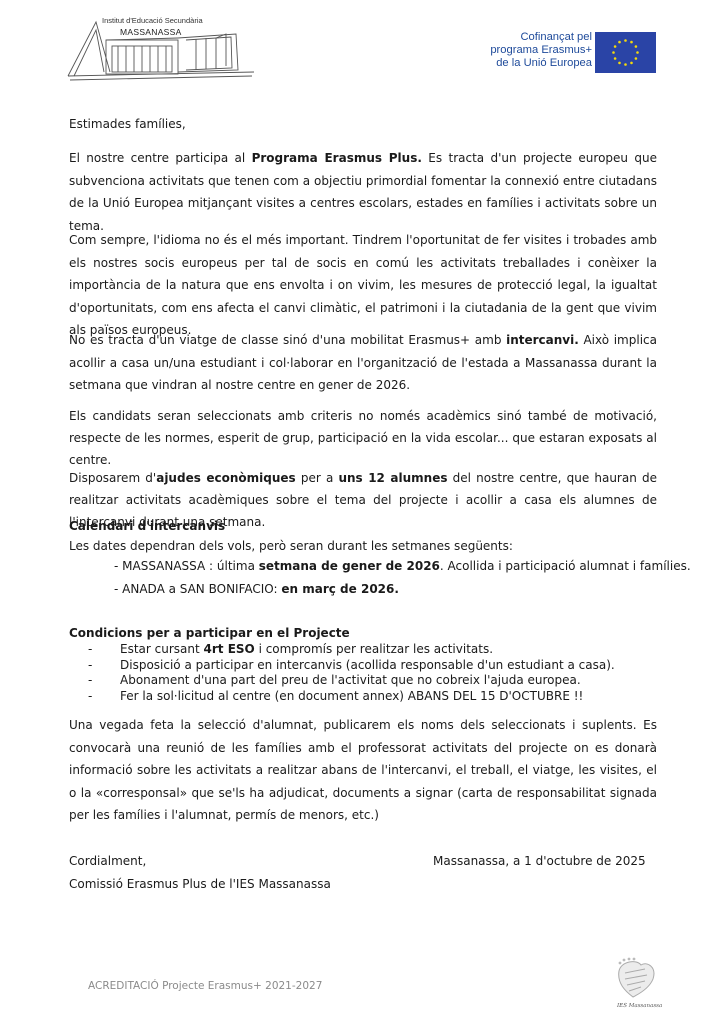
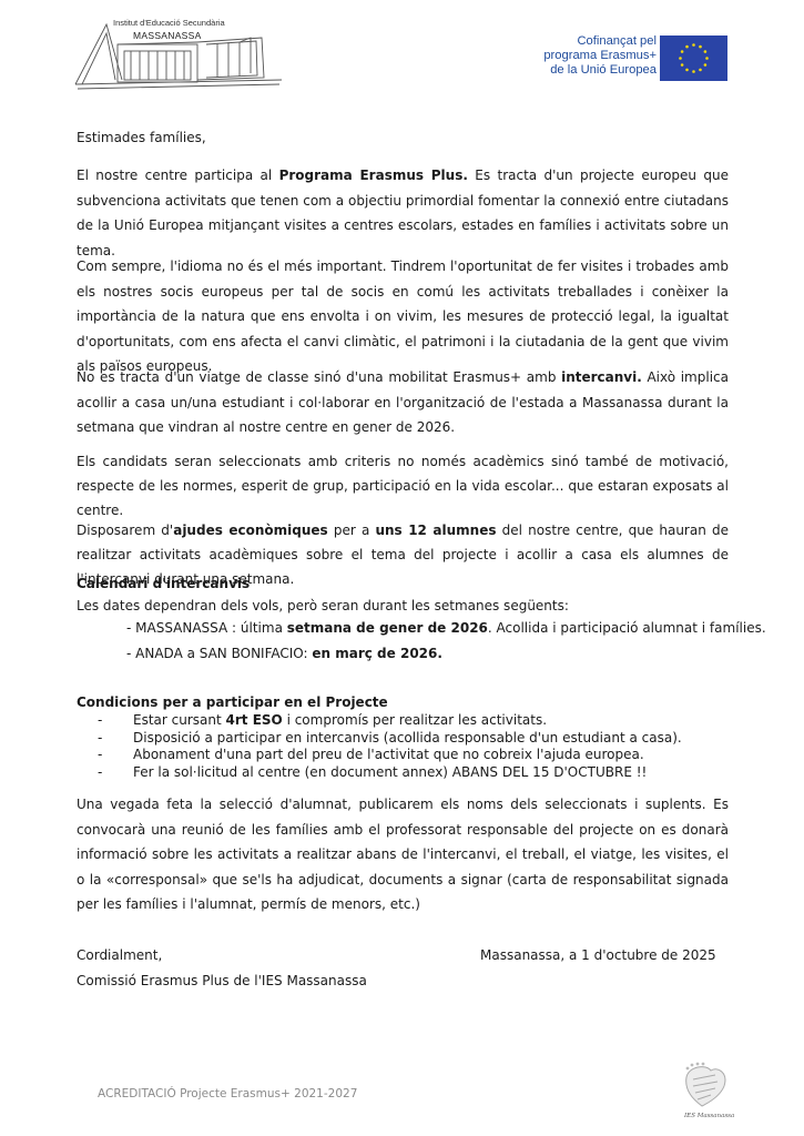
  Institut d'Educació Secundària
  MASSANASSA
  Cofinançat pel
  programa Erasmus+
  de la Unió Europea
  Estimades famílies,
  El nostre centre participa al Programa Erasmus Plus. Es tracta d'un projecte europeu que subvenciona activitats que tenen com a objectiu primordial fomentar la connexió entre ciutadans de la Unió Europea mitjançant visites a centres escolars, estades en famílies i activitats sobre un tema.
  Com sempre, l'idioma no és el més important. Tindrem l'oportunitat de fer visites i trobades amb els nostres socis europeus per tal de socis en comú les activitats treballades i conèixer la importància de la natura que ens envolta i on vivim, les mesures de protecció legal, la igualtat d'oportunitats, com ens afecta el canvi climàtic, el patrimoni i la ciutadania de la gent que vivim als països europeus.
  No es tracta d'un viatge de classe sinó d'una mobilitat Erasmus+ amb intercanvi. Això implica acollir a casa un/una estudiant i col·laborar en l'organització de l'estada a Massanassa durant la setmana que vindran al nostre centre en gener de 2026.
  Els candidats seran seleccionats amb criteris no només acadèmics sinó també de motivació, respecte de les normes, esperit de grup, participació en la vida escolar... que estaran exposats al centre.
  Disposarem d'ajudes econòmiques per a uns 12 alumnes del nostre centre, que hauran de realitzar activitats acadèmiques sobre el tema del projecte i acollir a casa els alumnes de l'intercanvi durant una setmana.
  Calendari d'intercanvis
  Les dates dependran dels vols, però seran durant les setmanes següents:
  - MASSANASSA : última setmana de gener de 2026. Acollida i participació alumnat i famílies.
  - ANADA a SAN BONIFACIO: en març de 2026.
  Condicions per a participar en el Projecte
  -
  Estar cursant 4rt ESO i compromís per realitzar les activitats.
  -
  Disposició a participar en intercanvis (acollida responsable d'un estudiant a casa).
  -
  Abonament d'una part del preu de l'activitat que no cobreix l'ajuda europea.
  -
  Fer la sol·licitud al centre (en document annex) ABANS DEL 15 D'OCTUBRE !!
- Una vegada feta la selecció d'alumnat, publicarem els noms dels seleccionats i suplents. Es convocarà una reunió de les famílies amb el professorat activitats del projecte on es donarà informació sobre les activitats a realitzar abans de l'intercanvi, el treball, el viatge, les visites, el o la «corresponsal» que se'ls ha adjudicat, documents a signar (carta de responsabilitat signada per les famílies i l'alumnat, permís de menors, etc.)
+ Una vegada feta la selecció d'alumnat, publicarem els noms dels seleccionats i suplents. Es convocarà una reunió de les famílies amb el professorat responsable del projecte on es donarà informació sobre les activitats a realitzar abans de l'intercanvi, el treball, el viatge, les visites, el o la «corresponsal» que se'ls ha adjudicat, documents a signar (carta de responsabilitat signada per les famílies i l'alumnat, permís de menors, etc.)
  Cordialment,
  Comissió Erasmus Plus de l'IES Massanassa
  Massanassa, a 1 d'octubre de 2025
  ACREDITACIÓ Projecte Erasmus+ 2021-2027
